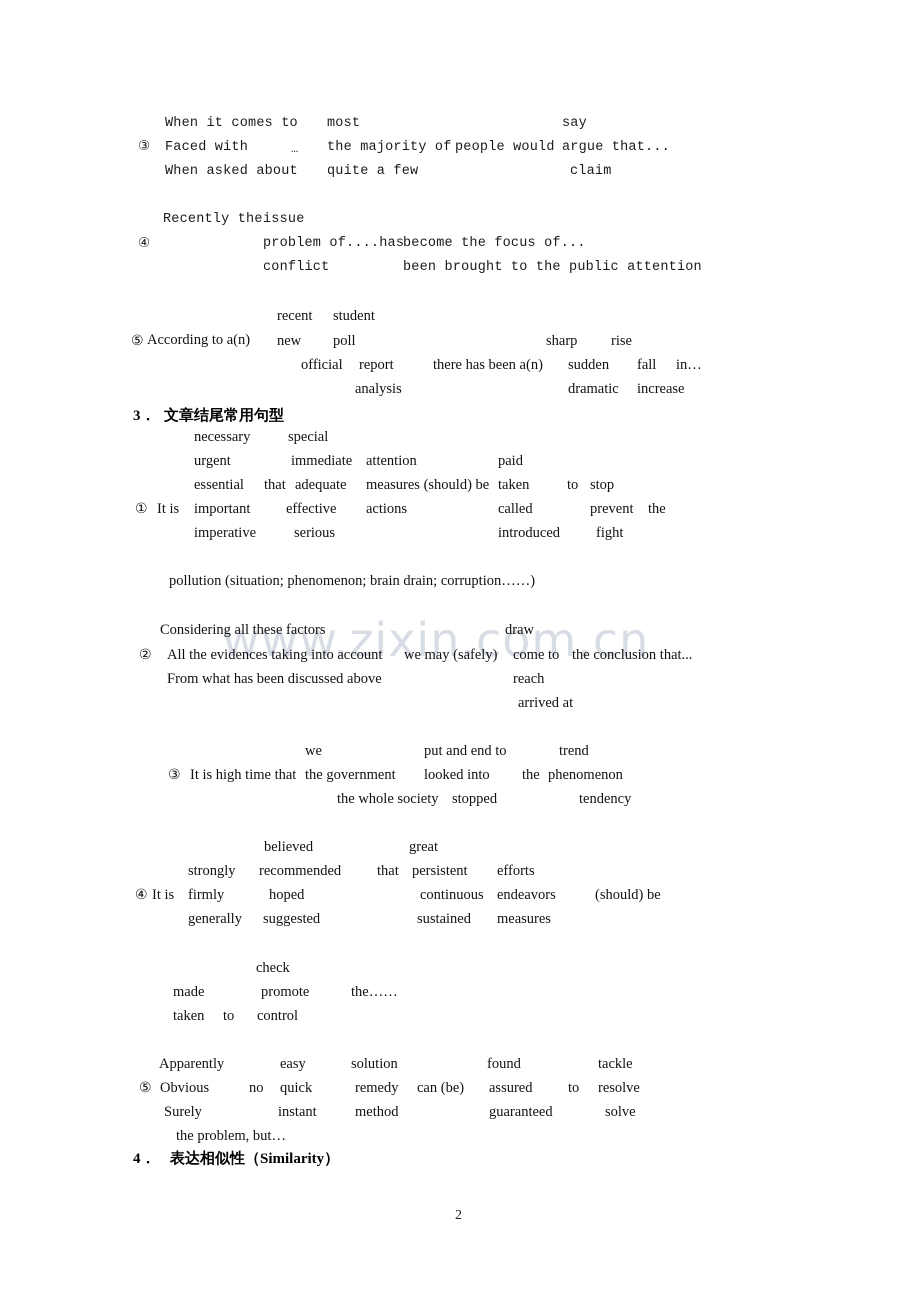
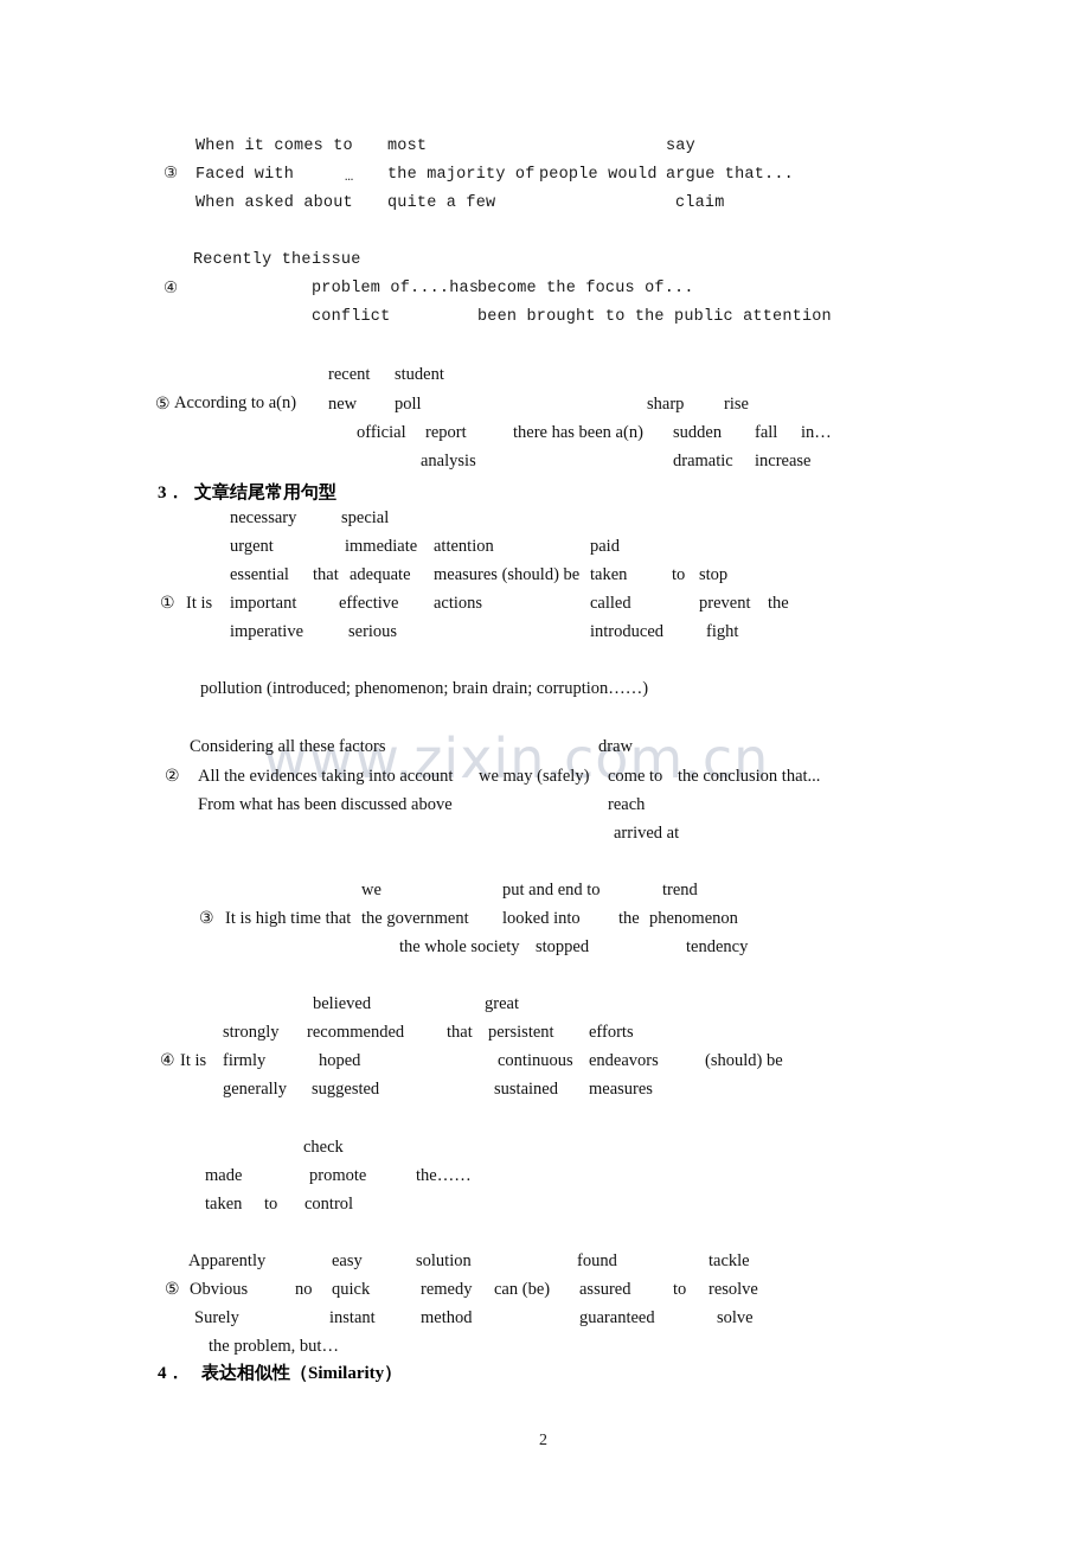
  www.zixin.com.cn
  ③
  When it comes to
  Faced with
  When asked about
  …
  most
  the majority of
  quite a few
  people would
  say
  argue that...
  claim
  ④
  Recently the
  issue
  problem of....has
  conflict
  become the focus of...
  been brought to the public attention
  ⑤
  According to a(n)
  recent
  new
  official
  analysis
  student
  poll
  report
  there has been a(n)
  sharp
  sudden
  dramatic
  rise
  fall
  increase
  in…
  3．
  文章结尾常用句型
  ①
  It is
  necessary
  urgent
  essential
  important
  imperative
  that
  special
  immediate
  adequate
  effective
  serious
  attention
  measures (should) be
  actions
  paid
  taken
  called
  introduced
  to
  stop
  prevent
  fight
  the
- pollution (situation; phenomenon; brain drain; corruption……)
+ pollution (introduced; phenomenon; brain drain; corruption……)
  ②
  Considering all these factors
  All the evidences taking into account
  From what has been discussed above
  we may (safely)
  draw
  come to
  reach
  arrived at
  the conclusion that...
  ③
  It is high time that
  we
  the government
  the whole society
  put and end to
  looked into
  stopped
  the
  trend
  phenomenon
  tendency
  ④
  It is
  strongly
  firmly
  generally
  believed
  recommended
  hoped
  suggested
  that
  great
  persistent
  continuous
  sustained
  efforts
  endeavors
  measures
  (should) be
  made
  taken
  to
  check
  promote
  control
  the……
  ⑤
  Apparently
  Obvious
  Surely
  no
  easy
  quick
  instant
  solution
  remedy
  method
  can (be)
  found
  assured
  guaranteed
  to
  tackle
  resolve
  solve
  the problem, but…
  4．
  表达相似性（Similarity）
  2
